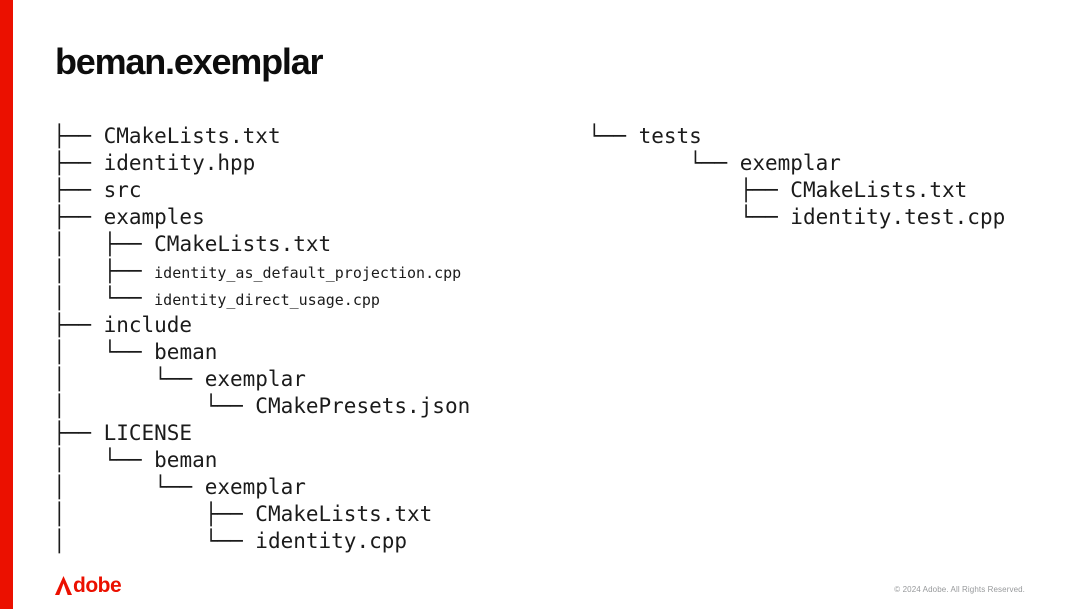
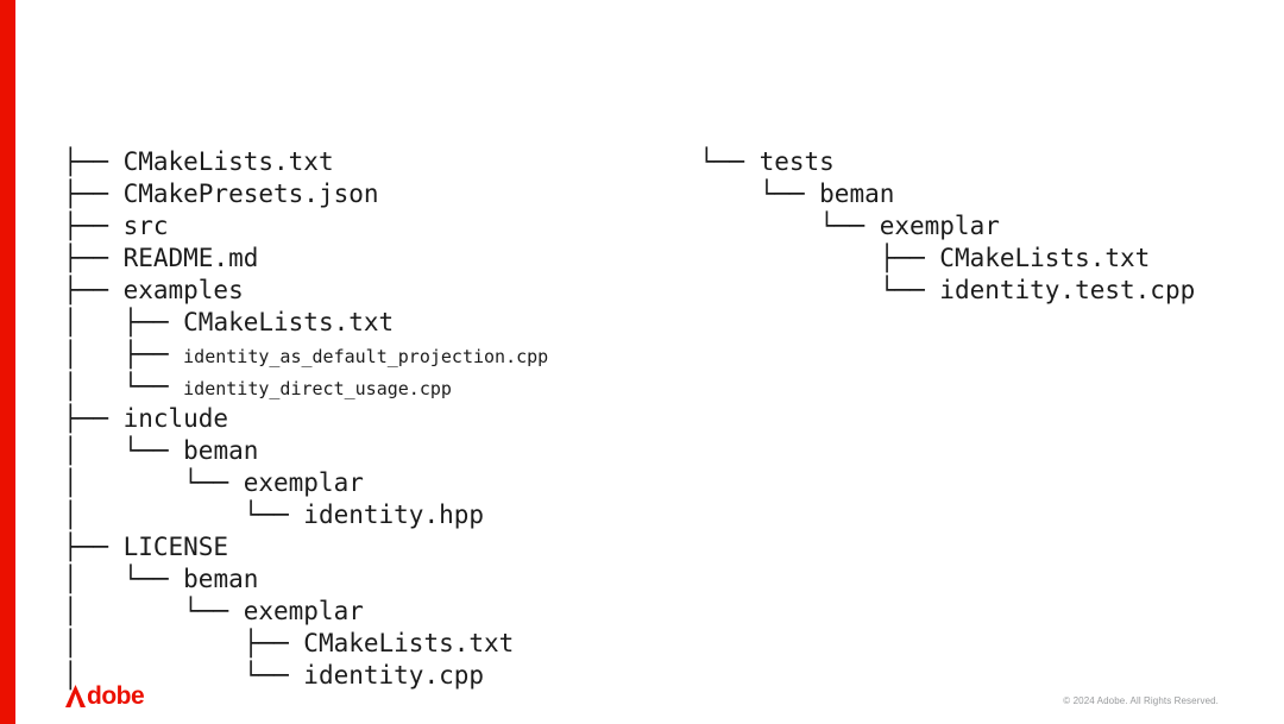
- beman.exemplar
  ├── CMakeLists.txt
- ├── identity.hpp
+ ├── CMakePresets.json
  ├── src
+ ├── README.md
  ├── examples
  │ ├── CMakeLists.txt
  │ ├── identity_as_default_projection.cpp
  │ └── identity_direct_usage.cpp
  ├── include
  │ └── beman
  │ └── exemplar
- │ └── CMakePresets.json
+ │ └── identity.hpp
  ├── LICENSE
  │ └── beman
  │ └── exemplar
  │ ├── CMakeLists.txt
  │ └── identity.cpp
  └── tests
+ └── beman
  └── exemplar
  ├── CMakeLists.txt
  └── identity.test.cpp
  dobe
  © 2024 Adobe. All Rights Reserved.
